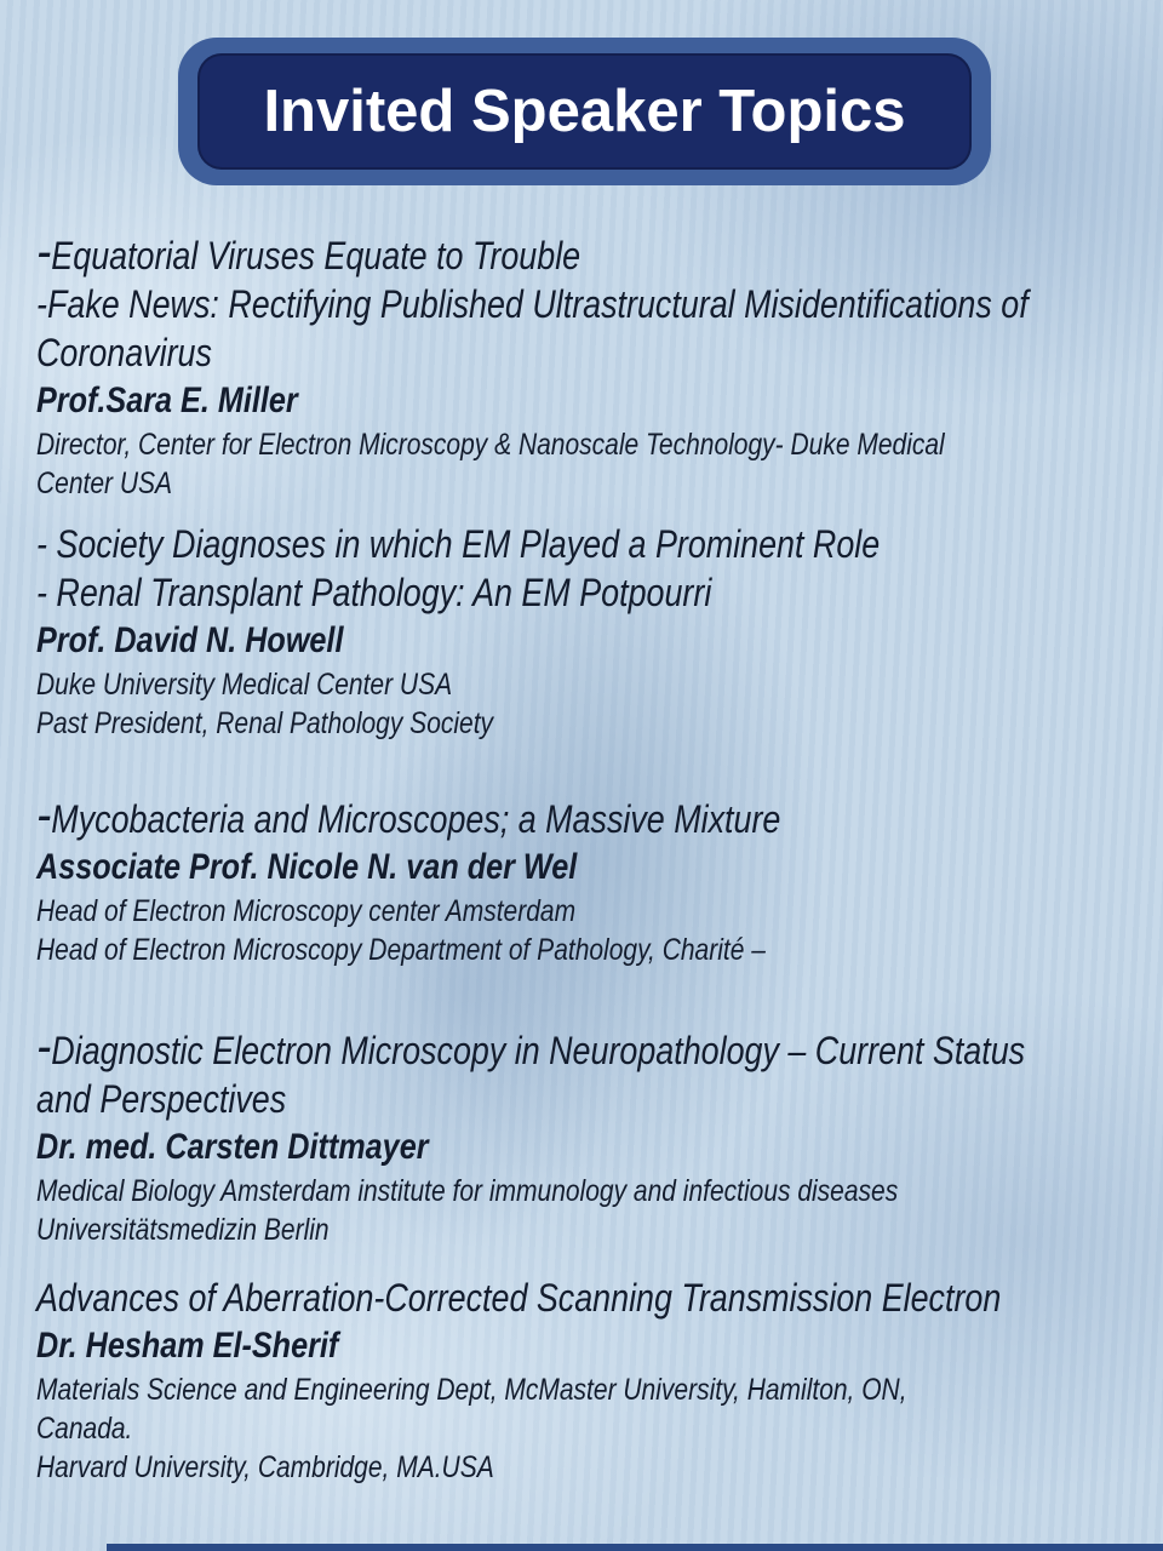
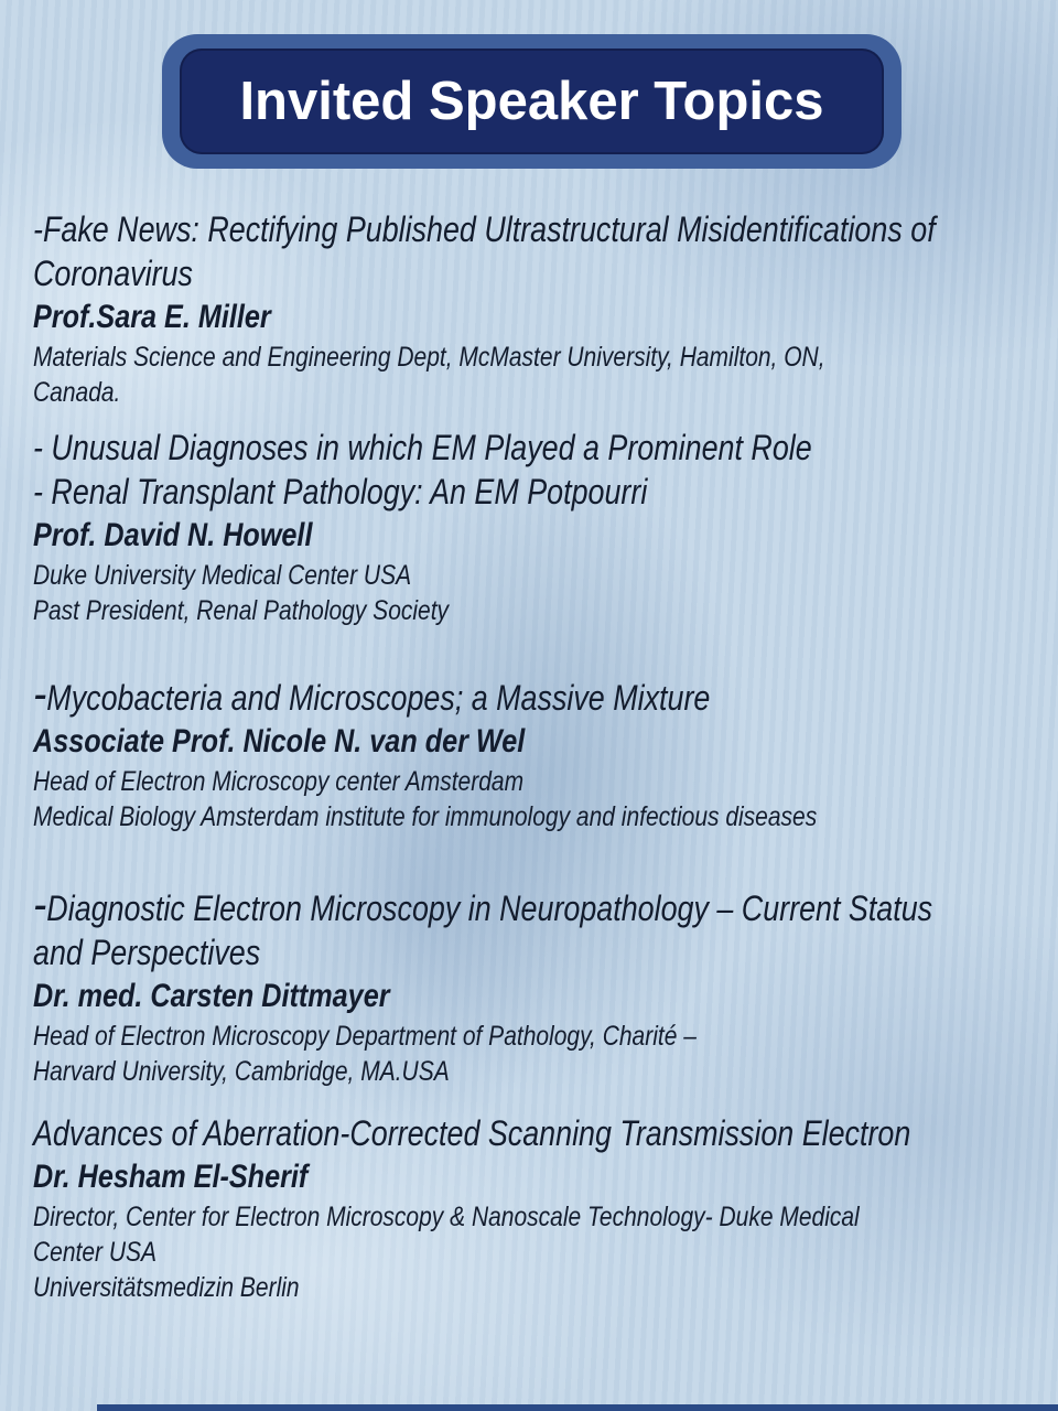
  Invited Speaker Topics
- -Equatorial Viruses Equate to Trouble
  -Fake News: Rectifying Published Ultrastructural Misidentifications of
  Coronavirus
  Prof.Sara E. Miller
- Director, Center for Electron Microscopy & Nanoscale Technology- Duke Medical
+ Materials Science and Engineering Dept, McMaster University, Hamilton, ON,
- Center USA
+ Canada.
- - Society Diagnoses in which EM Played a Prominent Role
+ - Unusual Diagnoses in which EM Played a Prominent Role
  - Renal Transplant Pathology: An EM Potpourri
  Prof. David N. Howell
  Duke University Medical Center USA
  Past President, Renal Pathology Society
  -Mycobacteria and Microscopes; a Massive Mixture
  Associate Prof. Nicole N. van der Wel
  Head of Electron Microscopy center Amsterdam
- Head of Electron Microscopy Department of Pathology, Charité –
+ Medical Biology Amsterdam institute for immunology and infectious diseases
  -Diagnostic Electron Microscopy in Neuropathology – Current Status
  and Perspectives
  Dr. med. Carsten Dittmayer
- Medical Biology Amsterdam institute for immunology and infectious diseases
+ Head of Electron Microscopy Department of Pathology, Charité –
- Universitätsmedizin Berlin
+ Harvard University, Cambridge, MA.USA
  Advances of Aberration-Corrected Scanning Transmission Electron
  Dr. Hesham El-Sherif
- Materials Science and Engineering Dept, McMaster University, Hamilton, ON,
+ Director, Center for Electron Microscopy & Nanoscale Technology- Duke Medical
- Canada.
+ Center USA
- Harvard University, Cambridge, MA.USA
+ Universitätsmedizin Berlin
